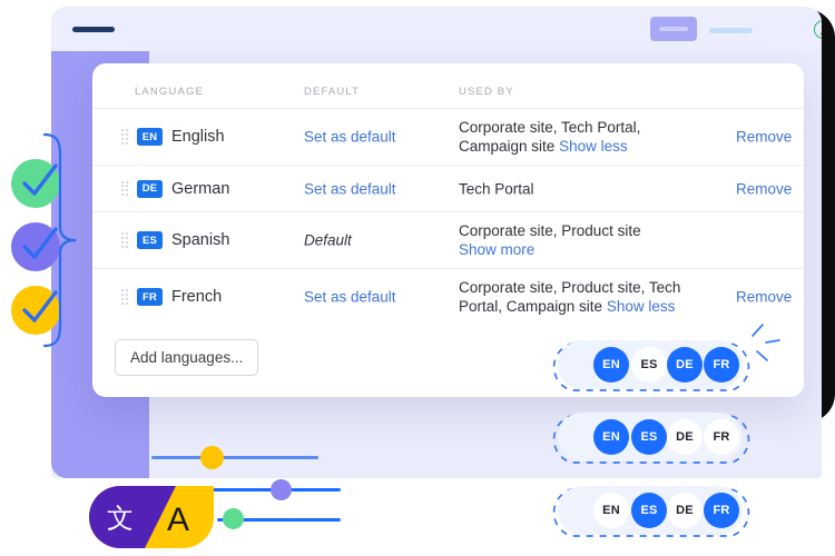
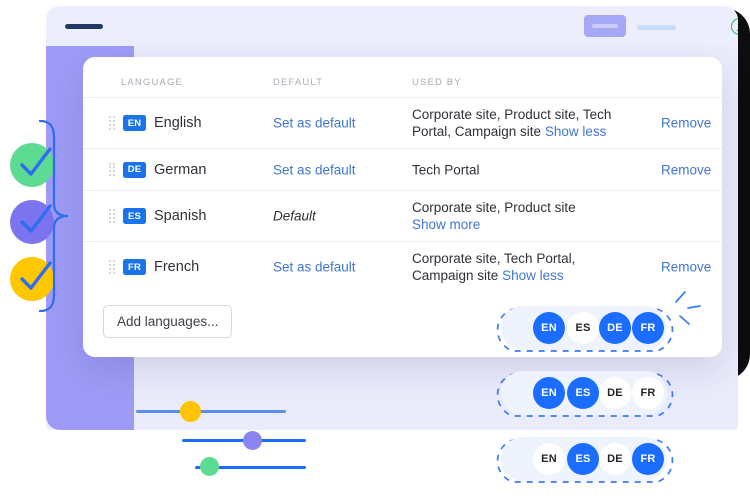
- 文
- A
  LANGUAGE
  DEFAULT
  USED BY
  EN
  English
  Set as default
- Corporate site, Tech Portal, Campaign site Show less
+ Corporate site, Product site, Tech Portal, Campaign site Show less
  Remove
  DE
  German
  Set as default
  Tech Portal
  Remove
  ES
  Spanish
  Default
  Corporate site, Product site
  Show more
  FR
  French
  Set as default
- Corporate site, Product site, Tech Portal, Campaign site Show less
+ Corporate site, Tech Portal, Campaign site Show less
  Remove
  Add languages...
  EN
  ES
  DE
  FR
  EN
  ES
  DE
  FR
  EN
  ES
  DE
  FR
